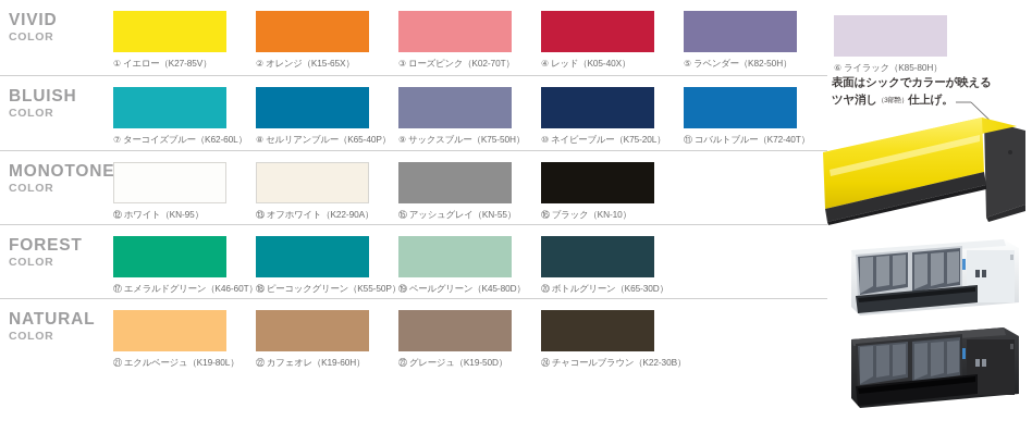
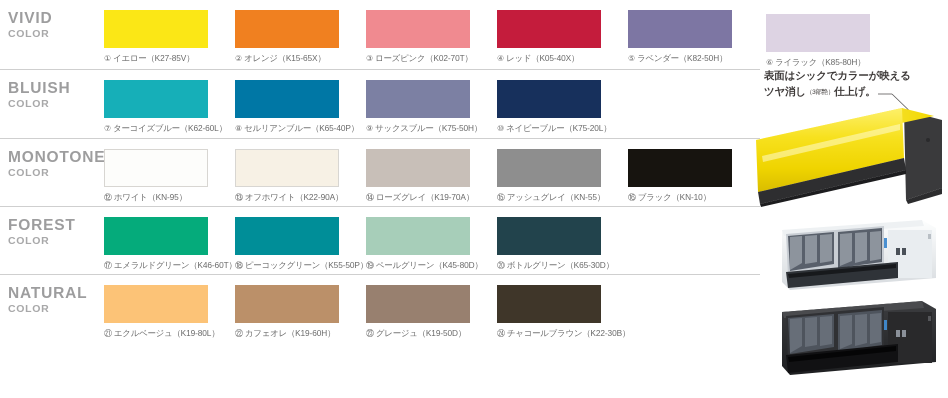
  VIVID
  COLOR
  ① イエロー（K27-85V）
  ② オレンジ（K15-65X）
  ③ ローズピンク（K02-70T）
  ④ レッド（K05-40X）
  ⑤ ラベンダー（K82-50H）
  BLUISH
  COLOR
  ⑦ ターコイズブルー（K62-60L）
  ⑧ セルリアンブルー（K65-40P）
  ⑨ サックスブルー（K75-50H）
  ⑩ ネイビーブルー（K75-20L）
- ⑪ コバルトブルー（K72-40T）
  MONOTONE
  COLOR
  ⑫ ホワイト（KN-95）
  ⑬ オフホワイト（K22-90A）
+ ⑭ ローズグレイ（K19-70A）
  ⑮ アッシュグレイ（KN-55）
  ⑯ ブラック（KN-10）
  FOREST
  COLOR
  ⑰ エメラルドグリーン（K46-60T）
  ⑱ ピーコックグリーン（K55-50P）
  ⑲ ペールグリーン（K45-80D）
  ⑳ ボトルグリーン（K65-30D）
  NATURAL
  COLOR
  ㉑ エクルベージュ（K19-80L）
  ㉒ カフェオレ（K19-60H）
  ㉓ グレージュ（K19-50D）
  ㉔ チャコールブラウン（K22-30B）
  ⑥ ライラック（K85-80H）
  表面はシックでカラーが映える
